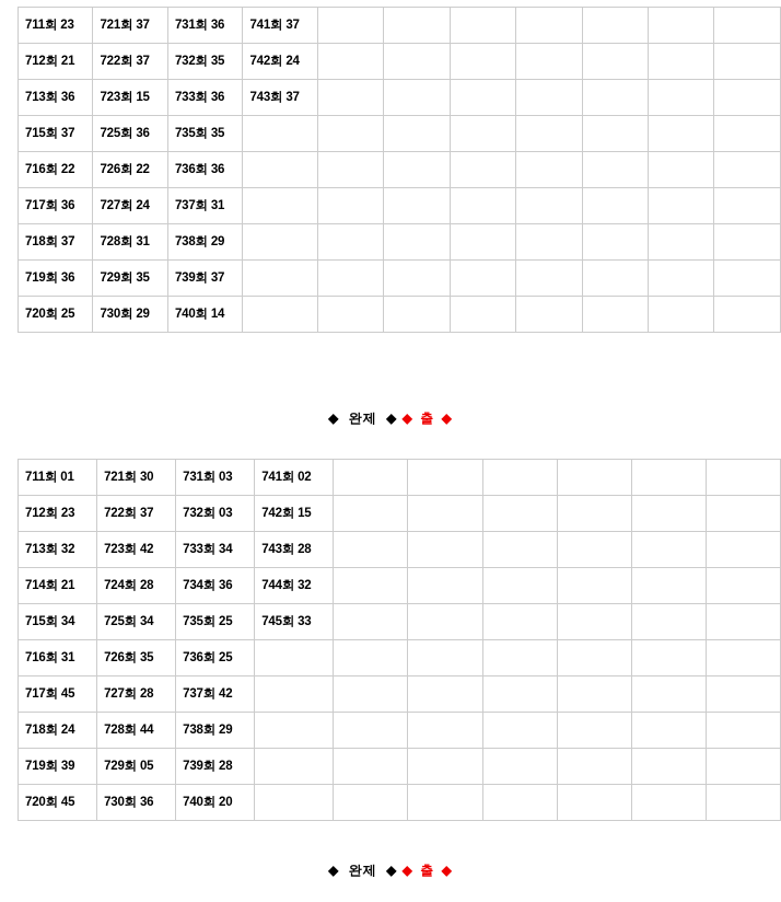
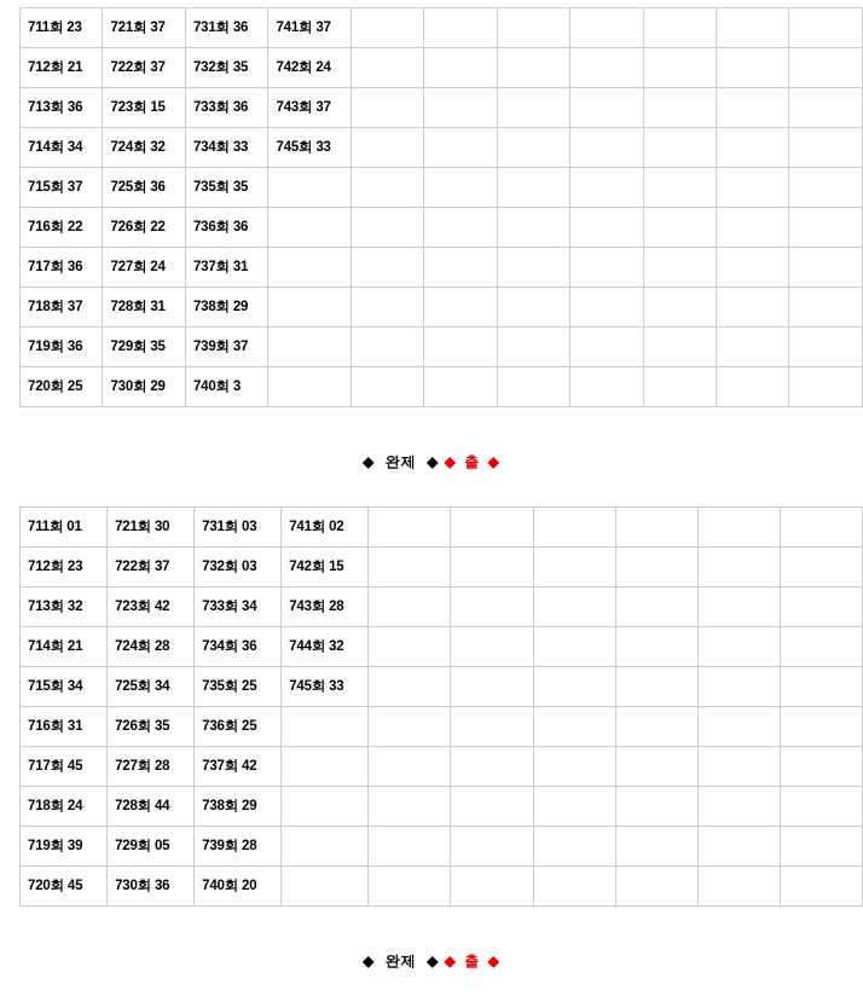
  711회 23	721회 37	731회 36	741회 37
  712회 21	722회 37	732회 35	742회 24
  713회 36	723회 15	733회 36	743회 37
+ 714회 34	724회 32	734회 33	745회 33
  715회 37	725회 36	735회 35
  716회 22	726회 22	736회 36
  717회 36	727회 24	737회 31
  718회 37	728회 31	738회 29
  719회 36	729회 35	739회 37
- 720회 25	730회 29	740회 14
+ 720회 25	730회 29	740회 3
  ◆ 완제 ◆ ◆ 출 ◆
  711회 01	721회 30	731회 03	741회 02
  712회 23	722회 37	732회 03	742회 15
  713회 32	723회 42	733회 34	743회 28
  714회 21	724회 28	734회 36	744회 32
  715회 34	725회 34	735회 25	745회 33
  716회 31	726회 35	736회 25
  717회 45	727회 28	737회 42
  718회 24	728회 44	738회 29
  719회 39	729회 05	739회 28
  720회 45	730회 36	740회 20
  ◆ 완제 ◆ ◆ 출 ◆
